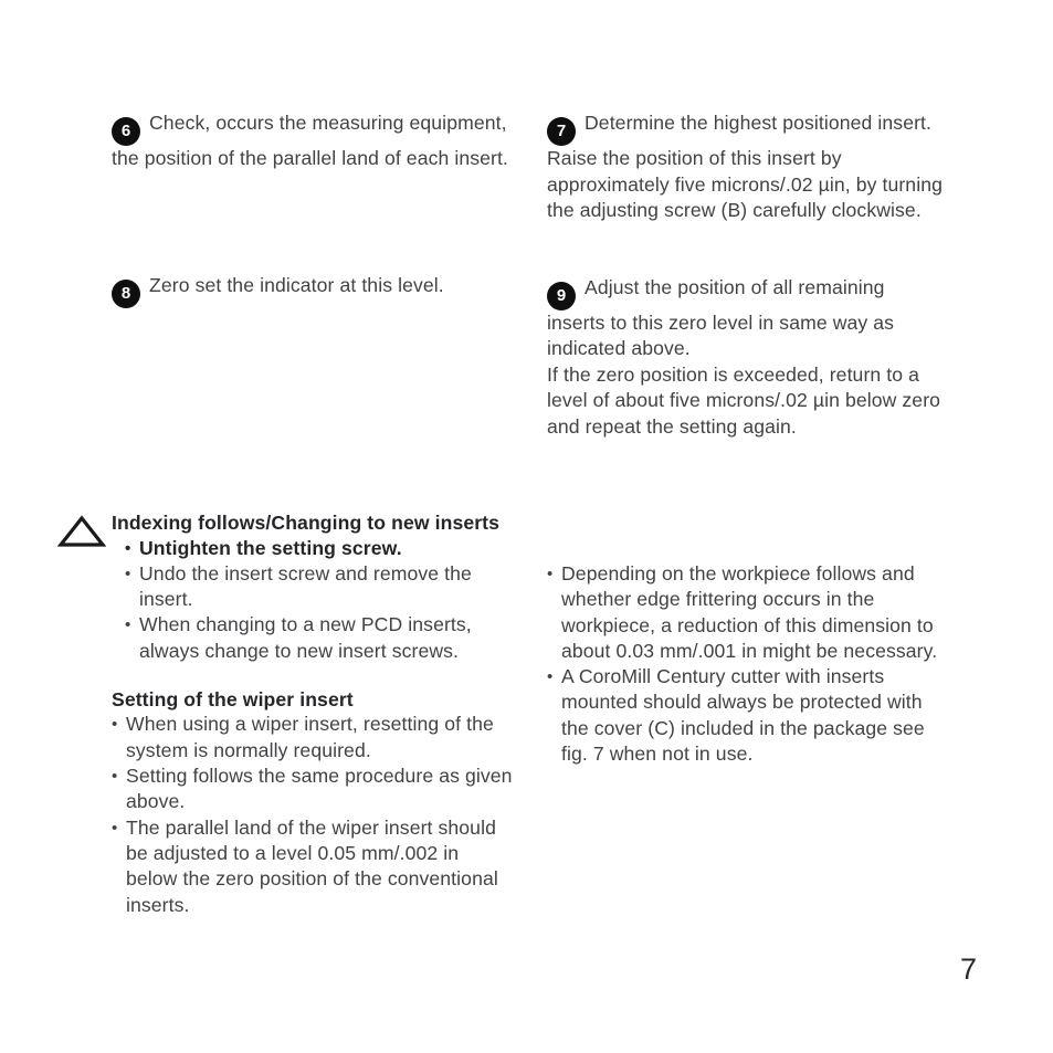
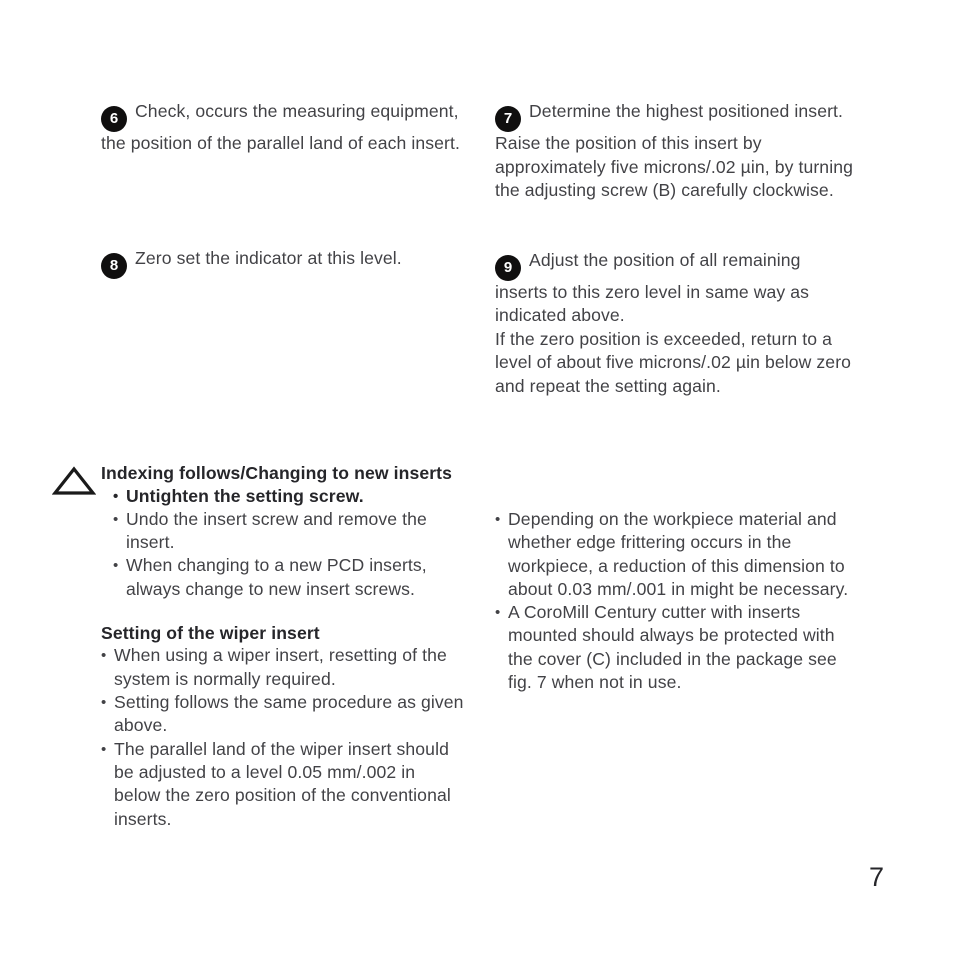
  6 Check, occurs the measuring equipment, the position of the parallel land of each insert.
  8 Zero set the indicator at this level.
  7 Determine the highest positioned insert. Raise the position of this insert by approximately five microns/.02 µin, by turning the adjusting screw (B) carefully clockwise.
  9 Adjust the position of all remaining inserts to this zero level in same way as indicated above.
  If the zero position is exceeded, return to a level of about five microns/.02 µin below zero and repeat the setting again.
  Indexing follows/Changing to new inserts
  Untighten the setting screw.
  Undo the insert screw and remove the insert.
  When changing to a new PCD inserts, always change to new insert screws.
  Setting of the wiper insert
  When using a wiper insert, resetting of the system is normally required.
  Setting follows the same procedure as given above.
  The parallel land of the wiper insert should be adjusted to a level 0.05 mm/.002 in below the zero position of the conventional inserts.
- Depending on the workpiece follows and whether edge frittering occurs in the workpiece, a reduction of this dimension to about 0.03 mm/.001 in might be necessary.
+ Depending on the workpiece material and whether edge frittering occurs in the workpiece, a reduction of this dimension to about 0.03 mm/.001 in might be necessary.
  A CoroMill Century cutter with inserts mounted should always be protected with the cover (C) included in the package see fig. 7 when not in use.
  7
